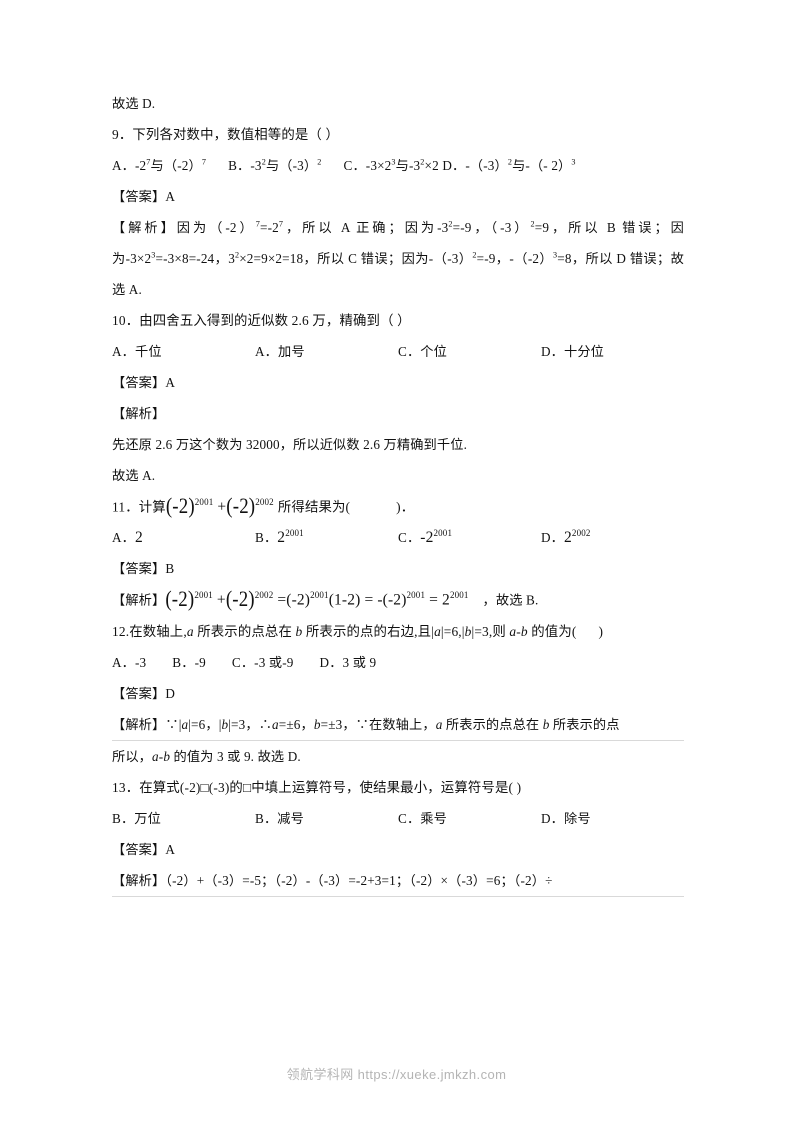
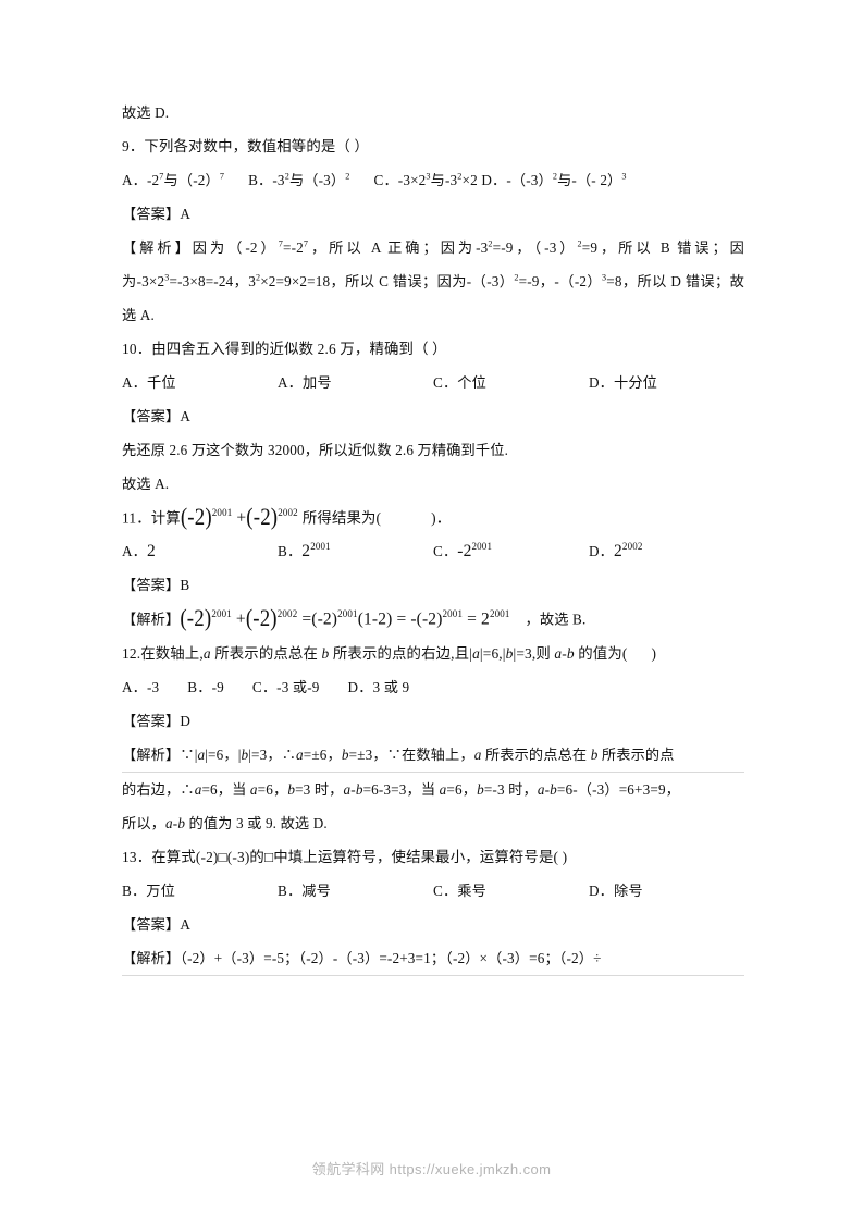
  故选 D.
  9．下列各对数中，数值相等的是（ ）
  A．-27与（-2）7 B．-32与（-3）2 C．-3×23与-32×2 D．-（-3）2与-（- 2）3
  【答案】A
  【解析】因为（-2）7=-27，所以 A 正确；因为-32=-9，（-3）2=9，所以 B 错误；因为-3×23=-3×8=-24，32×2=9×2=18，所以 C 错误；因为-（-3）2=-9，-（-2）3=8，所以 D 错误；故选 A.
  10．由四舍五入得到的近似数 2.6 万，精确到（ ）
  A．千位 A．加号 C．个位 D．十分位
  【答案】A
- 【解析】
  先还原 2.6 万这个数为 32000，所以近似数 2.6 万精确到千位.
  故选 A.
  11．计算(-2)2001 +(-2)2002 所得结果为( )．
  A．2 B．22001 C．-22001 D．22002
  【答案】B
  【解析】(-2)2001 +(-2)2002 =(-2)2001(1-2) = -(-2)2001 = 22001 ，故选 B.
  12.在数轴上,a 所表示的点总在 b 所表示的点的右边,且|a|=6,|b|=3,则 a-b 的值为( )
  A．-3 B．-9 C．-3 或-9 D．3 或 9
  【答案】D
  【解析】∵|a|=6，|b|=3，∴a=±6，b=±3，∵在数轴上，a 所表示的点总在 b 所表示的点
+ 的右边，∴a=6，当 a=6，b=3 时，a-b=6-3=3，当 a=6，b=-3 时，a-b=6-（-3）=6+3=9，
  所以，a-b 的值为 3 或 9. 故选 D.
  13．在算式(-2)□(-3)的□中填上运算符号，使结果最小，运算符号是( )
  B．万位 B．减号 C．乘号 D．除号
  【答案】A
  【解析】（-2）+（-3）=-5；（-2）-（-3）=-2+3=1；（-2）×（-3）=6；（-2）÷
  领航学科网 https://xueke.jmkzh.com
